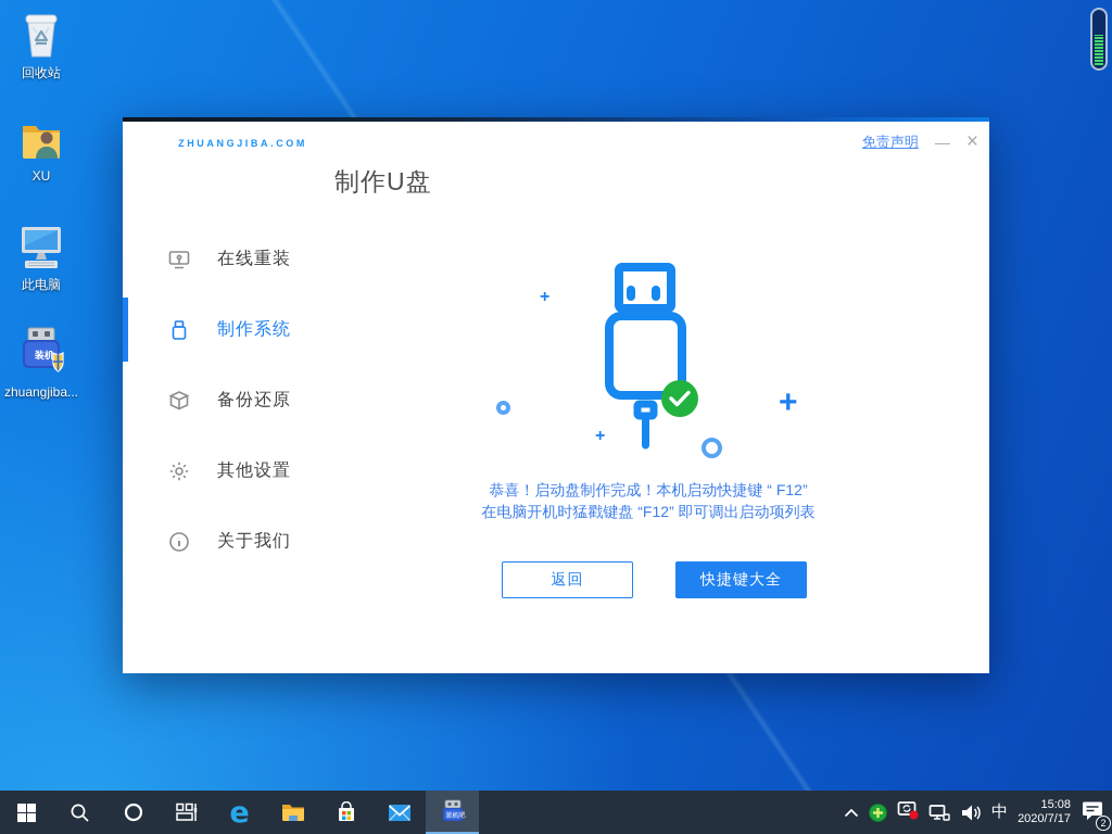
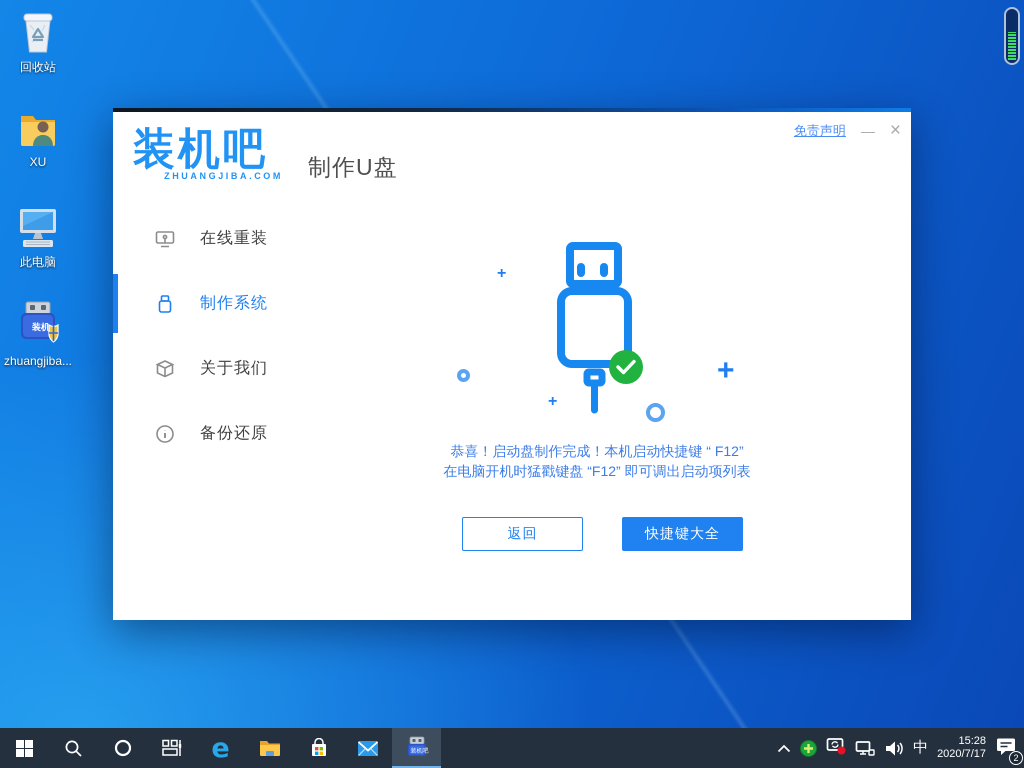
  回收站
  XU
  此电脑
  装机
  zhuangjiba...
+ 装机吧
  ZHUANGJIBA.COM
  制作U盘
  免责声明
  —
  ×
  在线重装
  制作系统
- 备份还原
+ 关于我们
- 其他设置
- 关于我们
+ 备份还原
  +
  +
  +
  恭喜！启动盘制作完成！本机启动快捷键 “ F12”
  在电脑开机时猛戳键盘 “F12” 即可调出启动项列表
  返回
  快捷键大全
  e
  中
- 15:08
+ 15:28
  2020/7/17
  2
